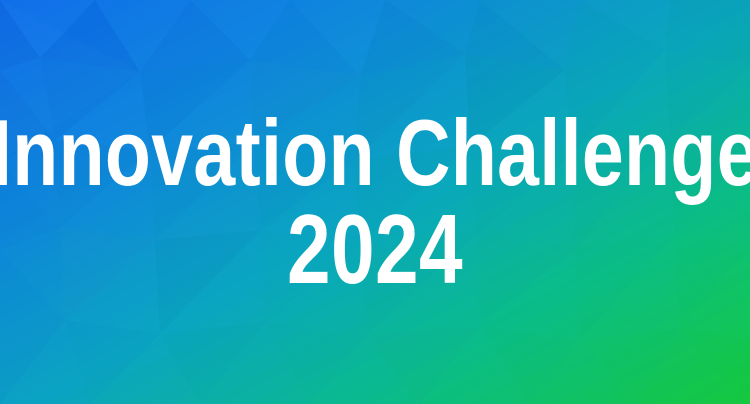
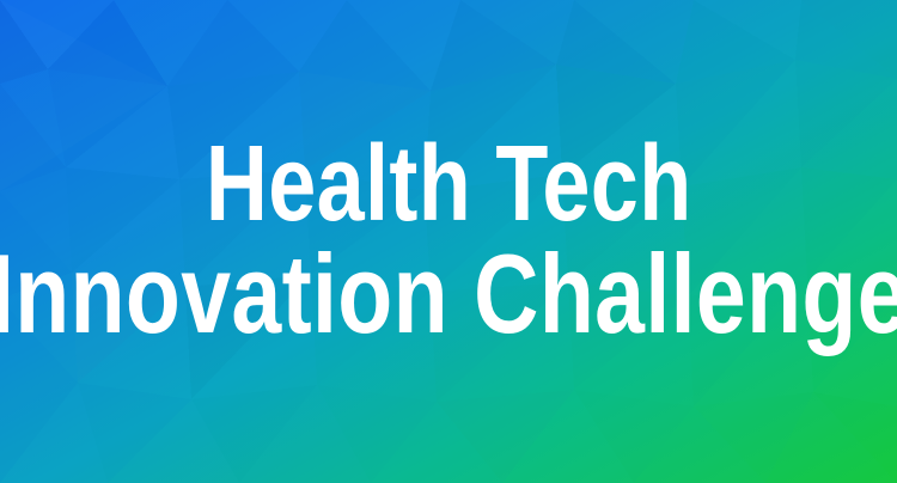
+ Health Tech
  Innovation Challenge
- 2024
